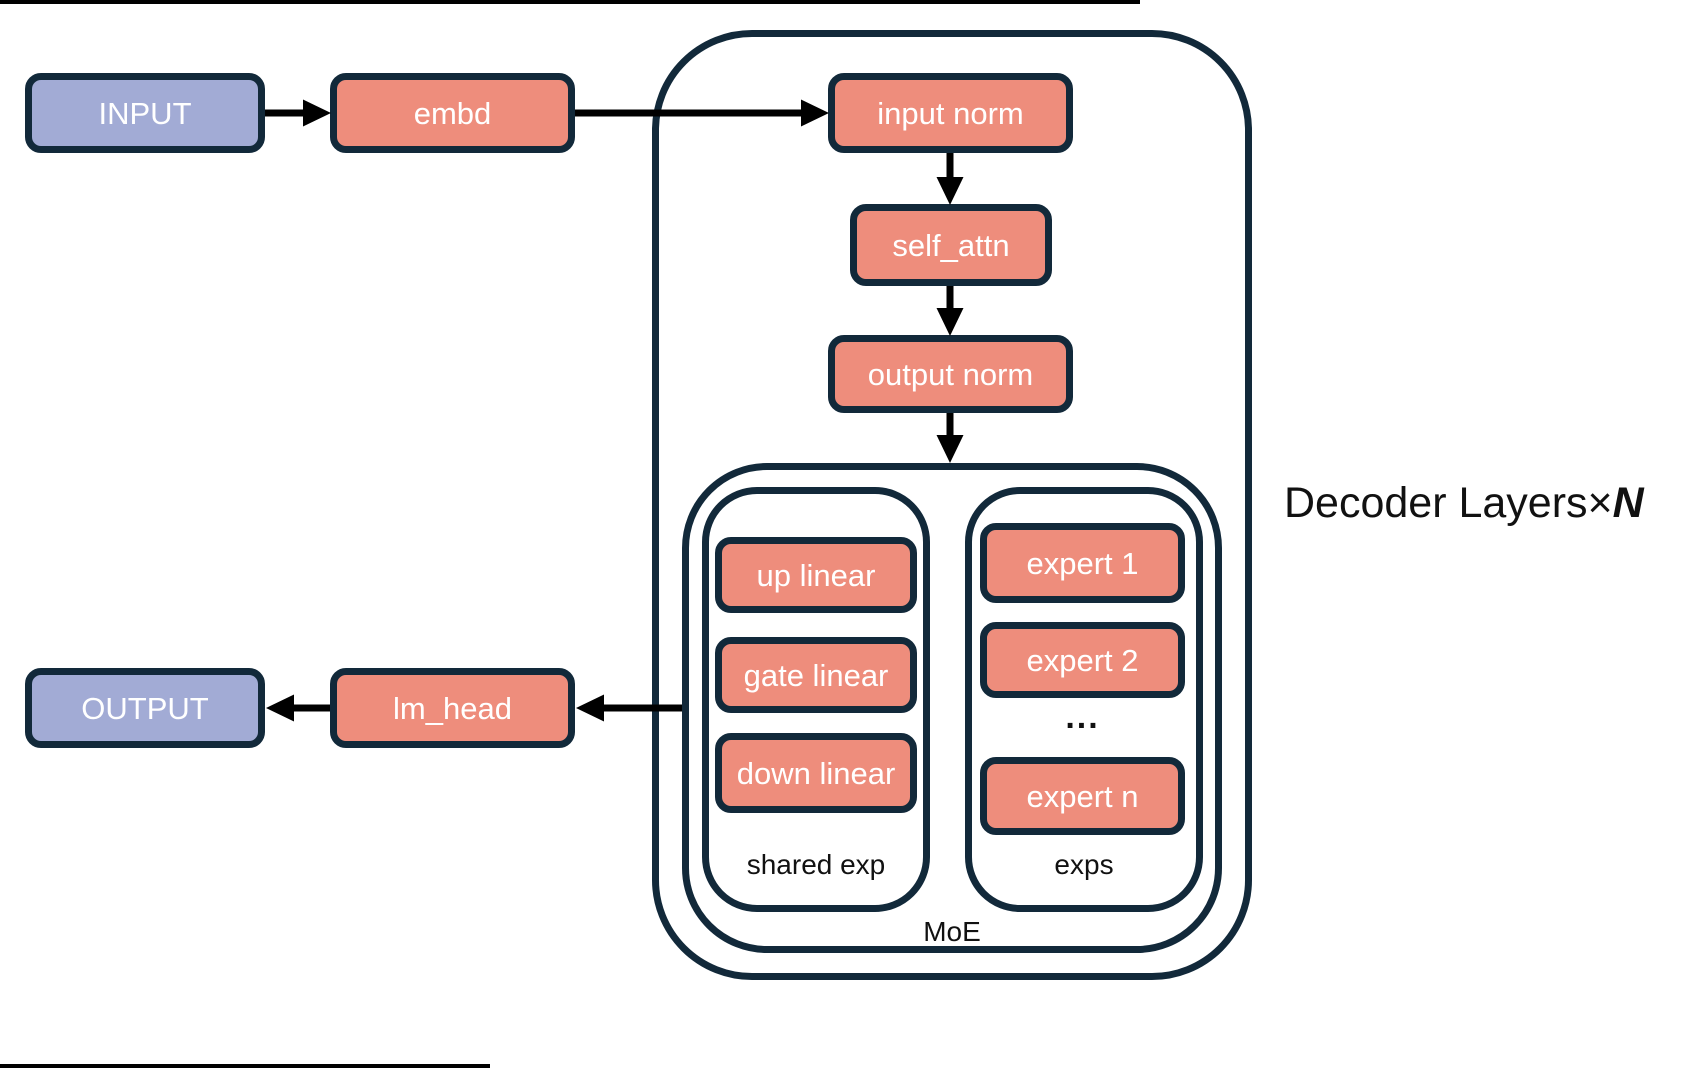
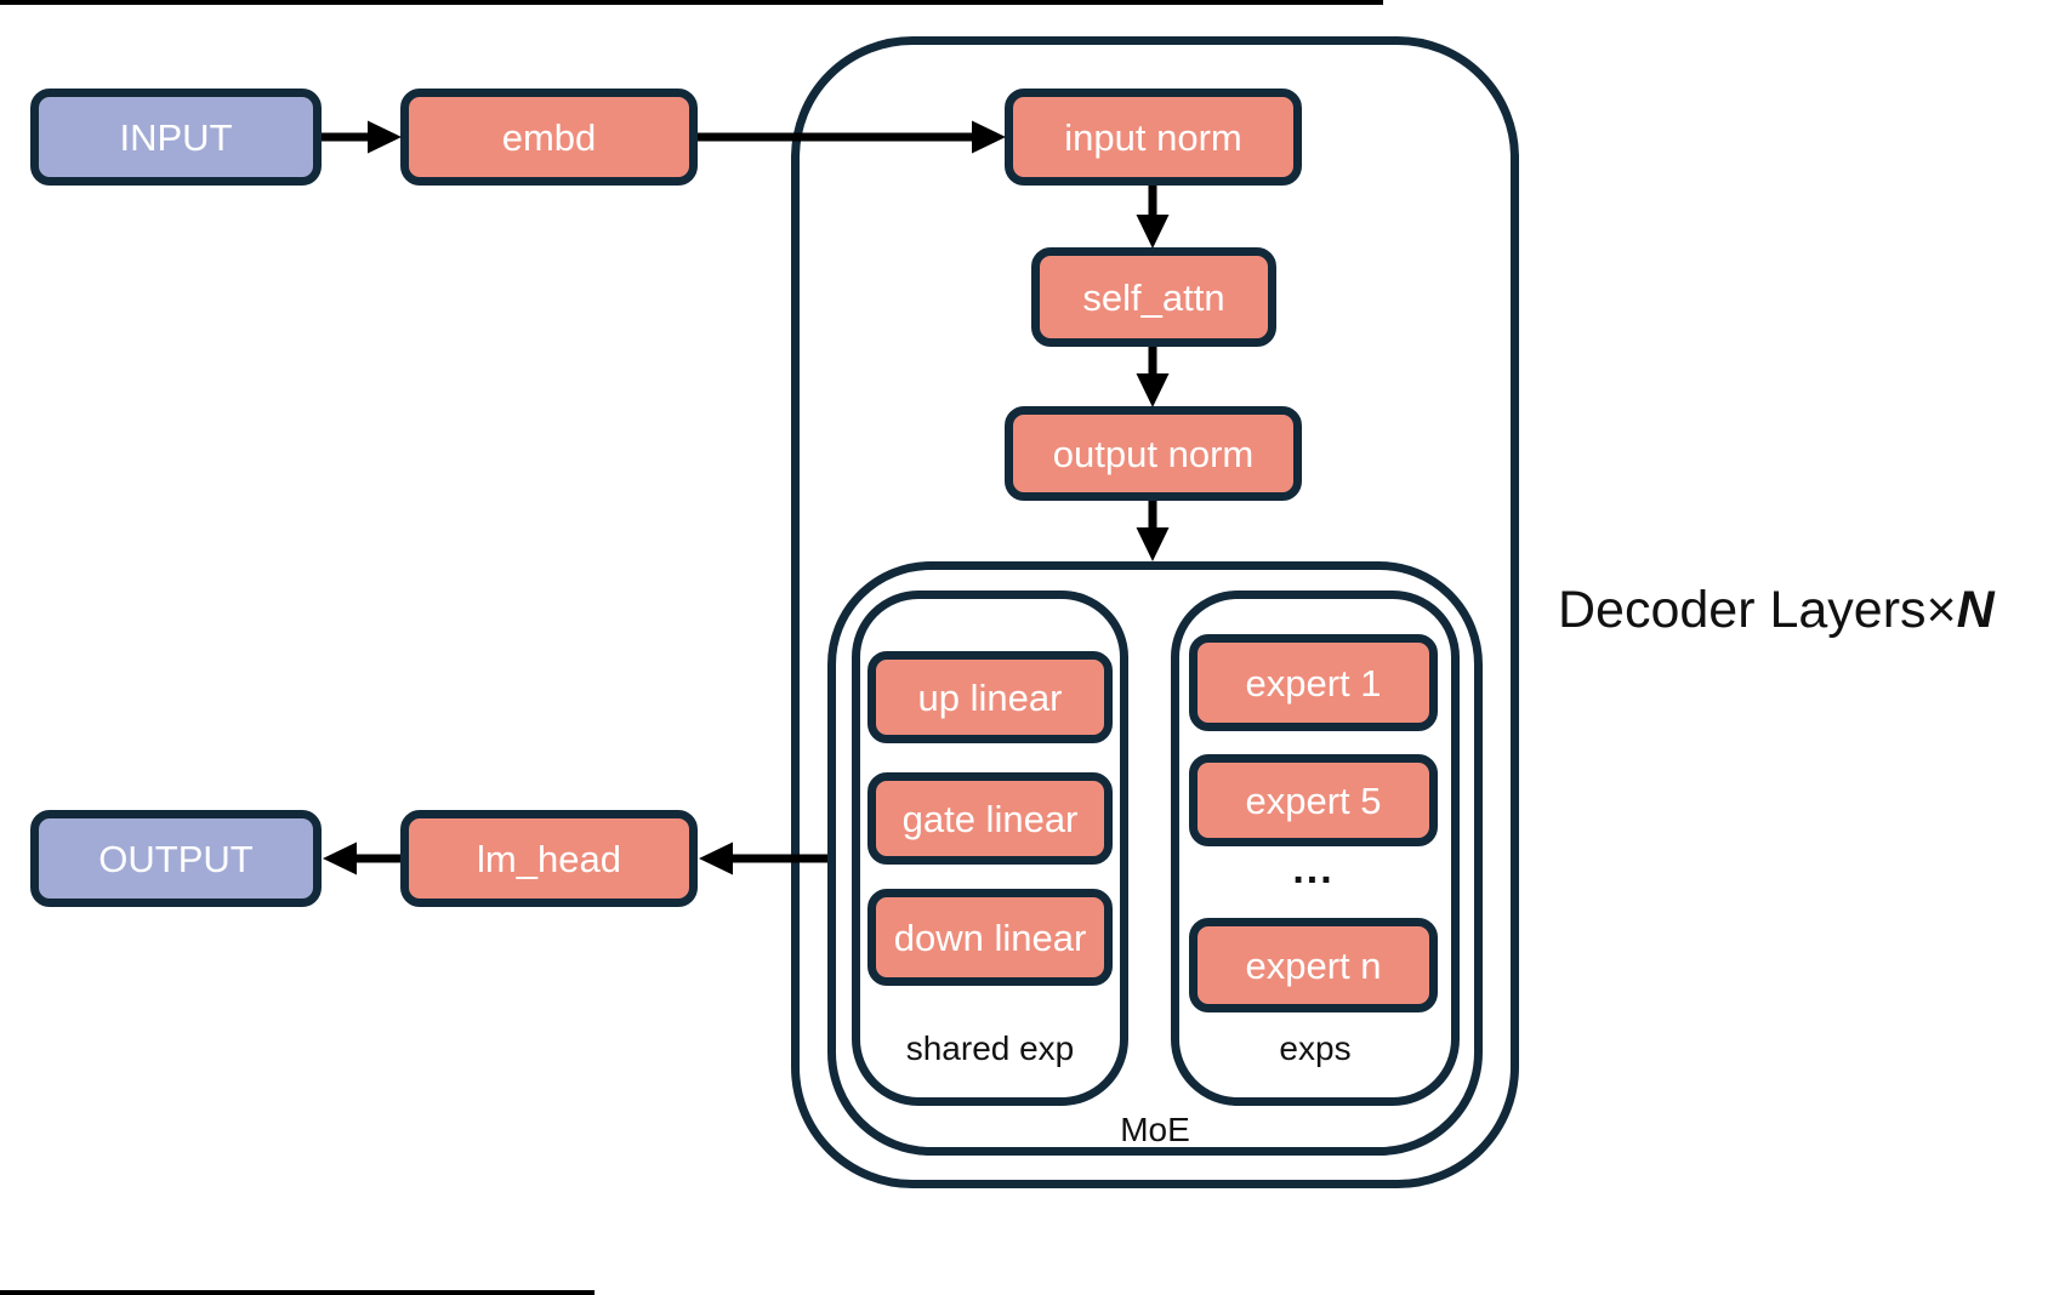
  MoE
  shared exp
  exps
  INPUT
  embd
  input norm
  self_attn
  output norm
  up linear
  gate linear
  down linear
  expert 1
- expert 2
+ expert 5
  ...
  expert n
  OUTPUT
  lm_head
  Decoder Layers×N
